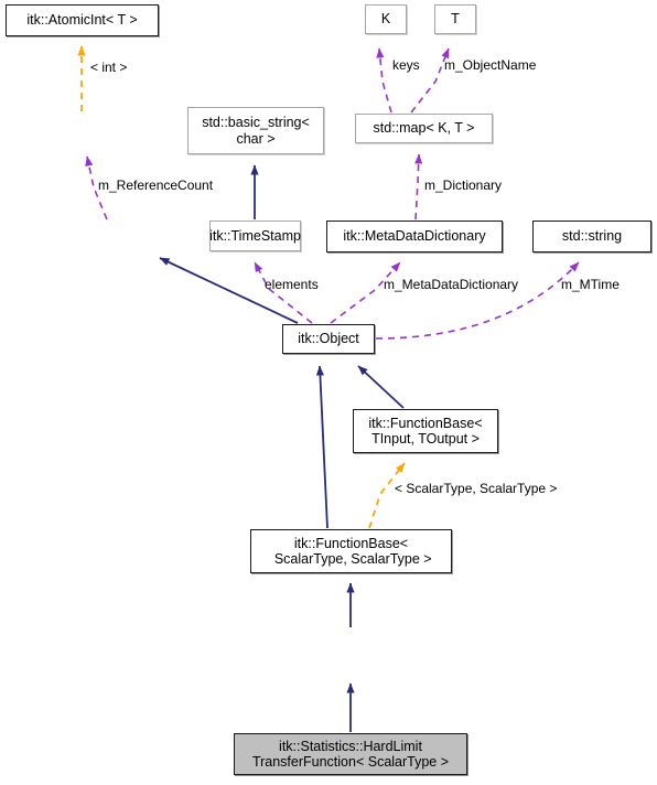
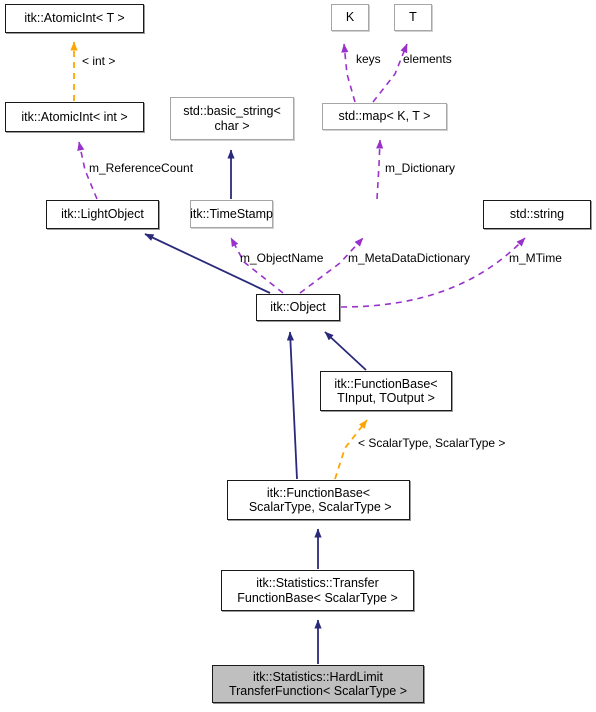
  itk::AtomicInt< T >
  K
  T
+ itk::AtomicInt< int >
  std::basic_string<
  char >
  std::map< K, T >
+ itk::LightObject
  itk::TimeStamp
- itk::MetaDataDictionary
  std::string
  itk::Object
  itk::FunctionBase<
  TInput, TOutput >
  itk::FunctionBase<
  ScalarType, ScalarType >
+ itk::Statistics::Transfer
+ FunctionBase< ScalarType >
  itk::Statistics::HardLimit
  TransferFunction< ScalarType >
  < int >
  keys
- m_ObjectName
+ elements
  m_ReferenceCount
  m_Dictionary
- elements
+ m_ObjectName
  m_MetaDataDictionary
  m_MTime
  < ScalarType, ScalarType >
